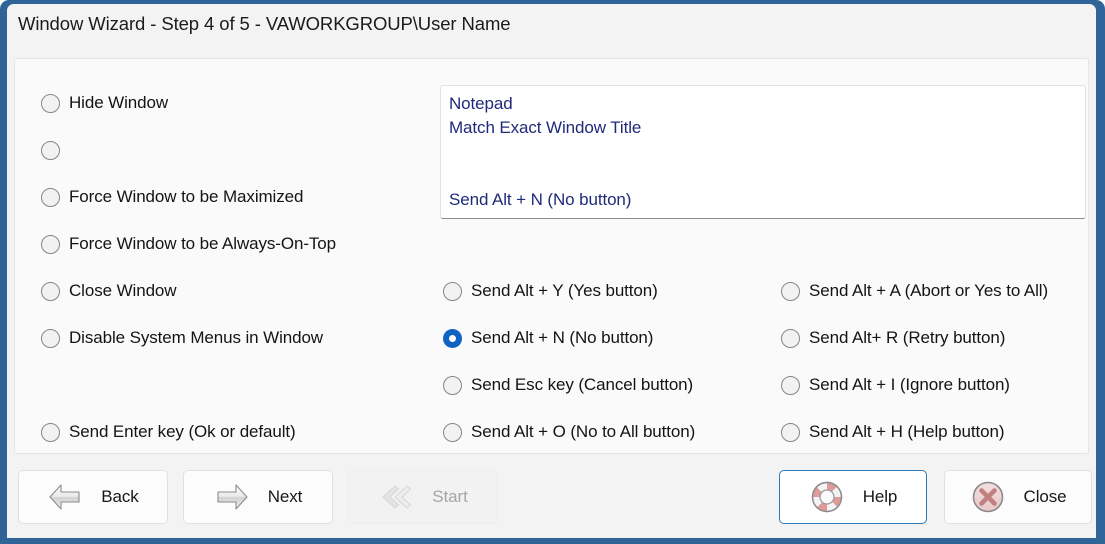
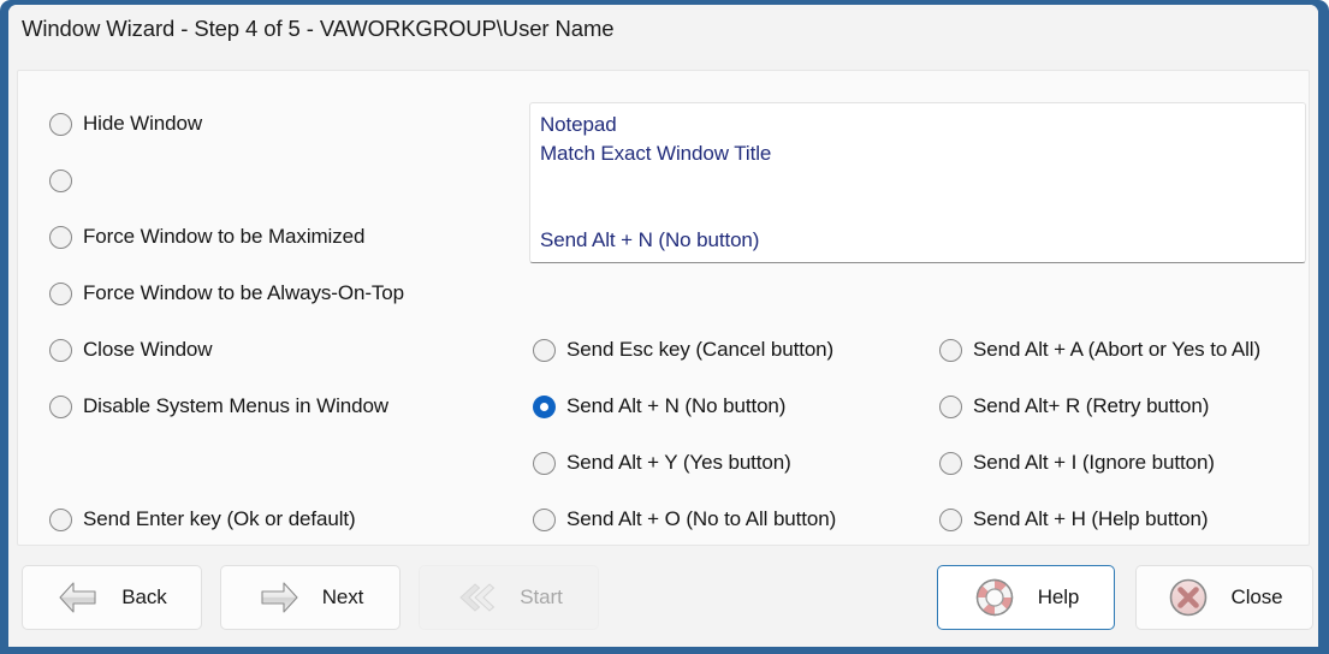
  Window Wizard - Step 4 of 5 - VAWORKGROUP\User Name
  Notepad
  Match Exact Window Title
  Send Alt + N (No button)
  Hide Window
  Force Window to be Maximized
  Force Window to be Always-On-Top
  Close Window
  Disable System Menus in Window
  Send Enter key (Ok or default)
- Send Alt + Y (Yes button)
+ Send Esc key (Cancel button)
  Send Alt + N (No button)
- Send Esc key (Cancel button)
+ Send Alt + Y (Yes button)
  Send Alt + O (No to All button)
  Send Alt + A (Abort or Yes to All)
  Send Alt+ R (Retry button)
  Send Alt + I (Ignore button)
  Send Alt + H (Help button)
  Back
  Next
  Start
  Help
  Close
